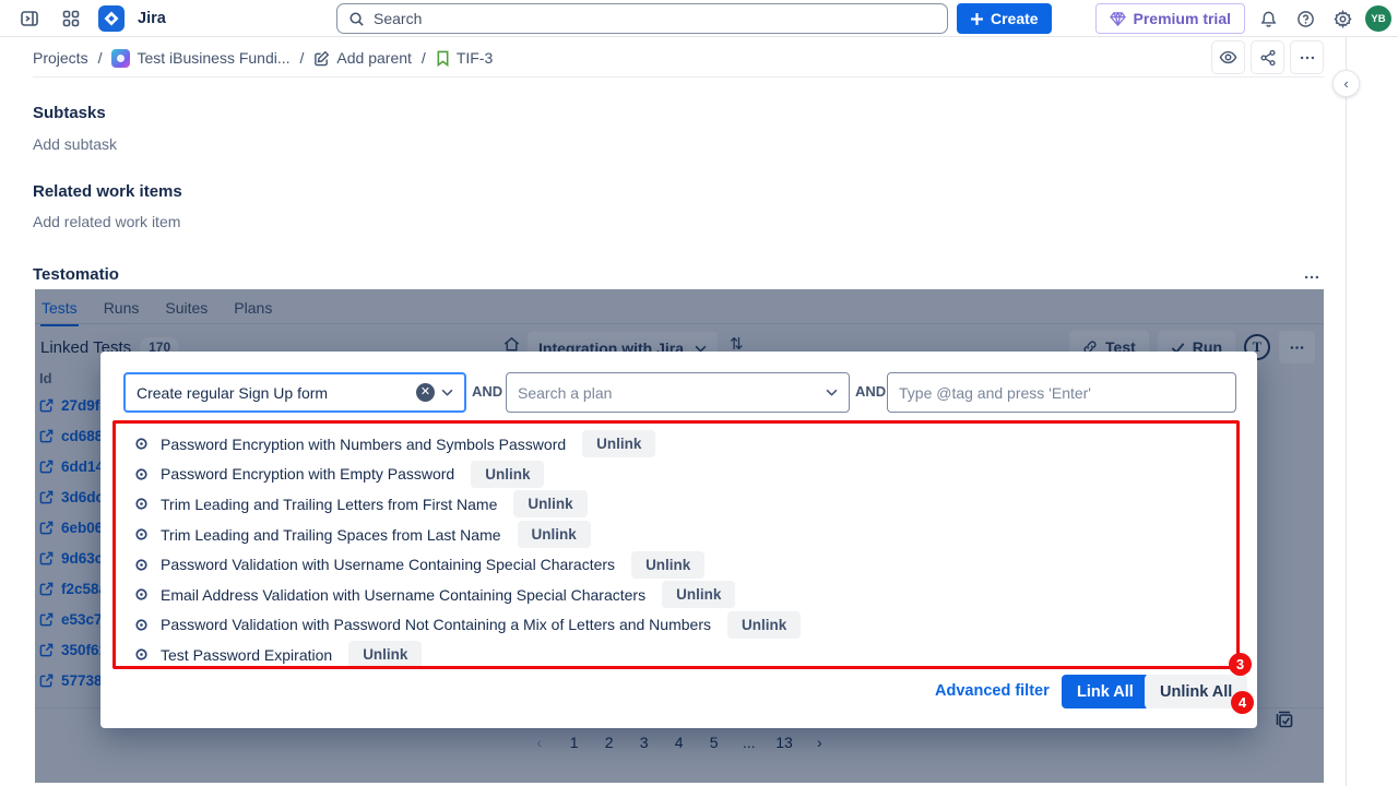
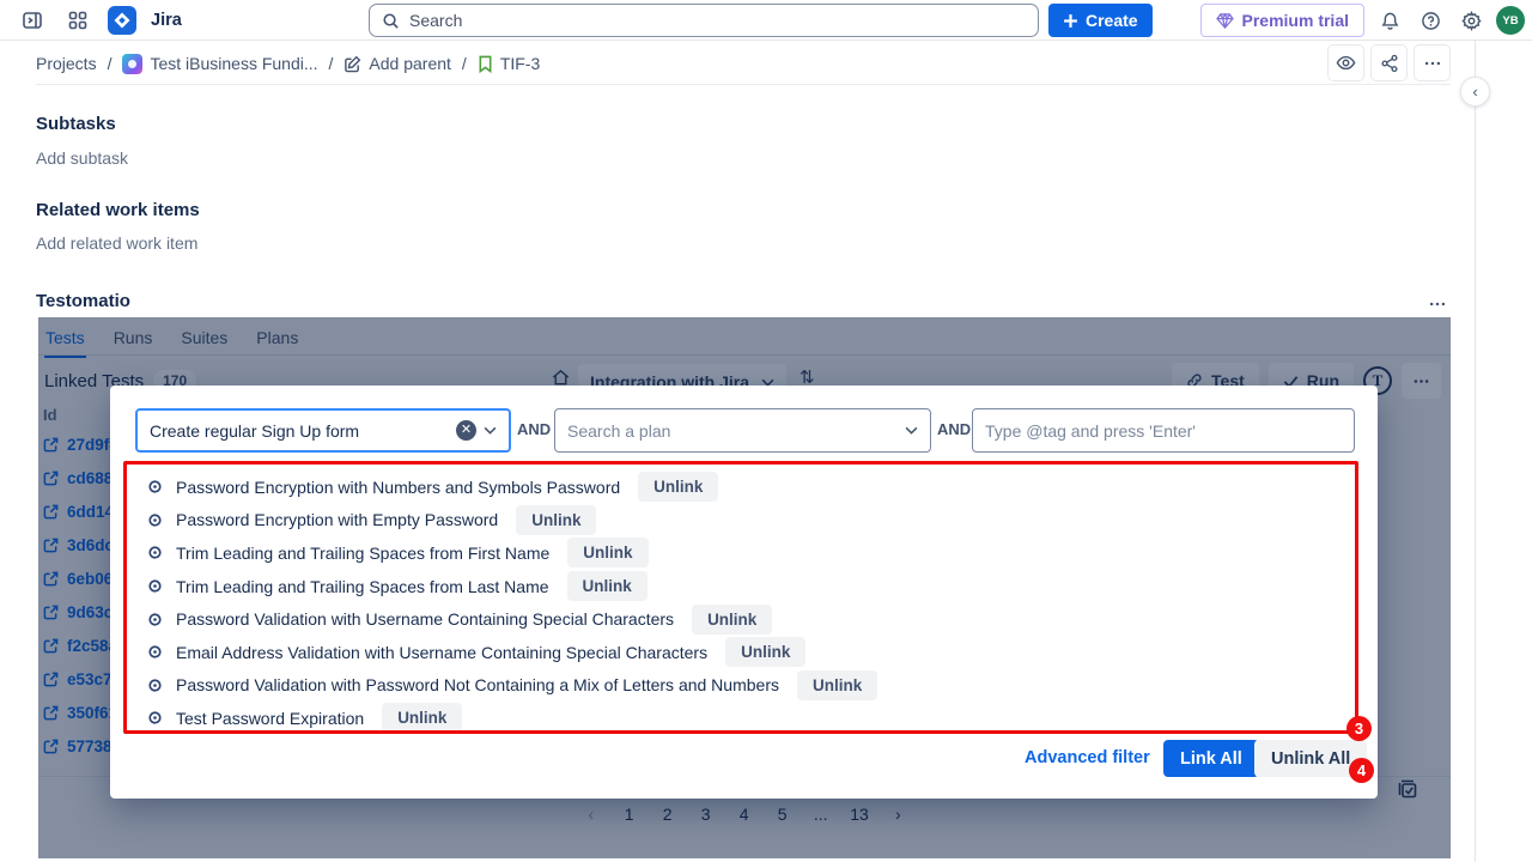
  Jira
  Search
  Create
  Premium trial
  YB
  Projects
  /
  Test iBusiness Fundi...
  /
  Add parent
  /
  TIF-3
  ‹
  Subtasks
  Add subtask
  Related work items
  Add related work item
  Testomatio
  Tests
  Runs
  Suites
  Plans
  Linked Tests
  170
  Integration with Jira
  ⇅
  Test
  Run
  T
  Id
  27d9f
  cd688
  6eb06
  9d63c
  f2c58
  e53c7
  350f6
  57738
  ‹
  1
  2
  3
  4
  5
  ...
  13
  ›
  Create regular Sign Up form
  ✕
  AND
  Search a plan
  AND
  Type @tag and press 'Enter'
  Password Encryption with Numbers and Symbols Password
  Unlink
  Password Encryption with Empty Password
  Unlink
- Trim Leading and Trailing Letters from First Name
+ Trim Leading and Trailing Spaces from First Name
  Unlink
  Trim Leading and Trailing Spaces from Last Name
  Unlink
  Password Validation with Username Containing Special Characters
  Unlink
  Email Address Validation with Username Containing Special Characters
  Unlink
  Password Validation with Password Not Containing a Mix of Letters and Numbers
  Unlink
  Test Password Expiration
  Unlink
  Advanced filter
  Link All
  Unlink All
  3
  4
